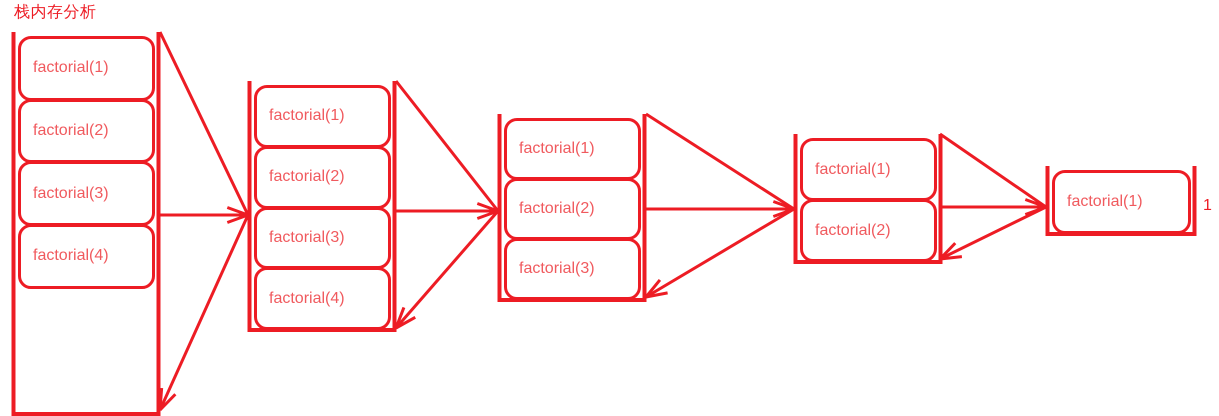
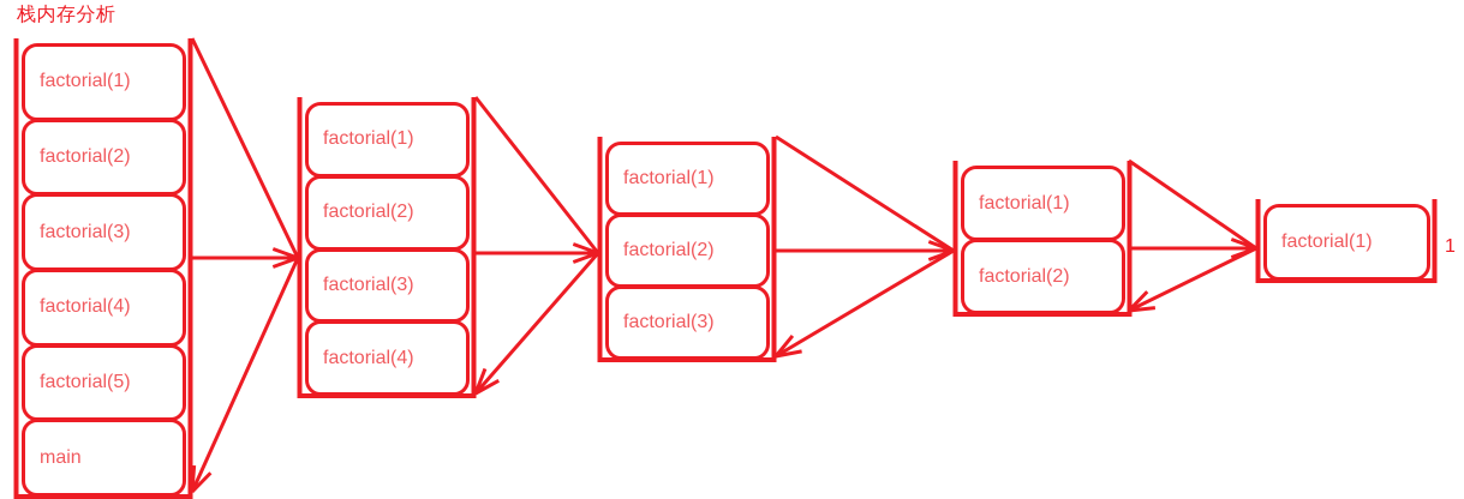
  栈内存分析
  factorial(1)
  factorial(2)
  factorial(3)
  factorial(4)
+ factorial(5)
+ main
  factorial(1)
  factorial(2)
  factorial(3)
  factorial(4)
  factorial(1)
  factorial(2)
  factorial(3)
  factorial(1)
  factorial(2)
  factorial(1)
  1
